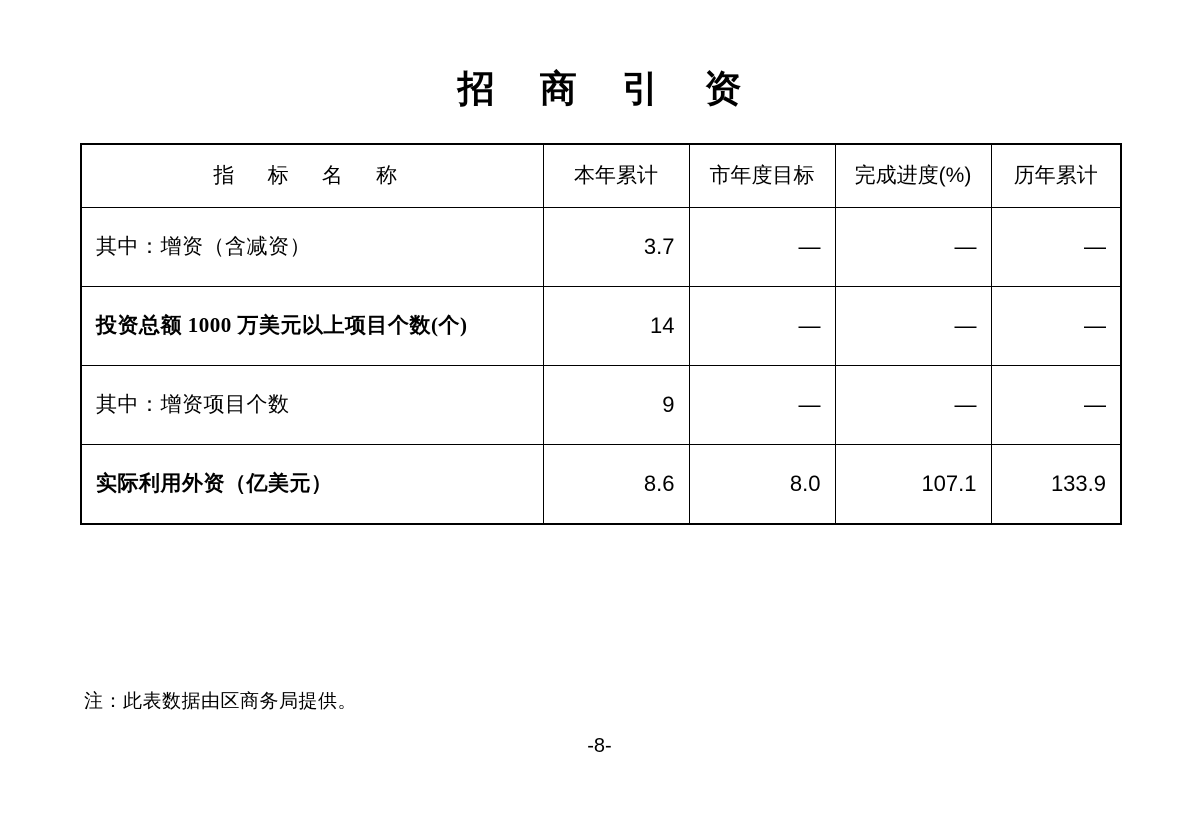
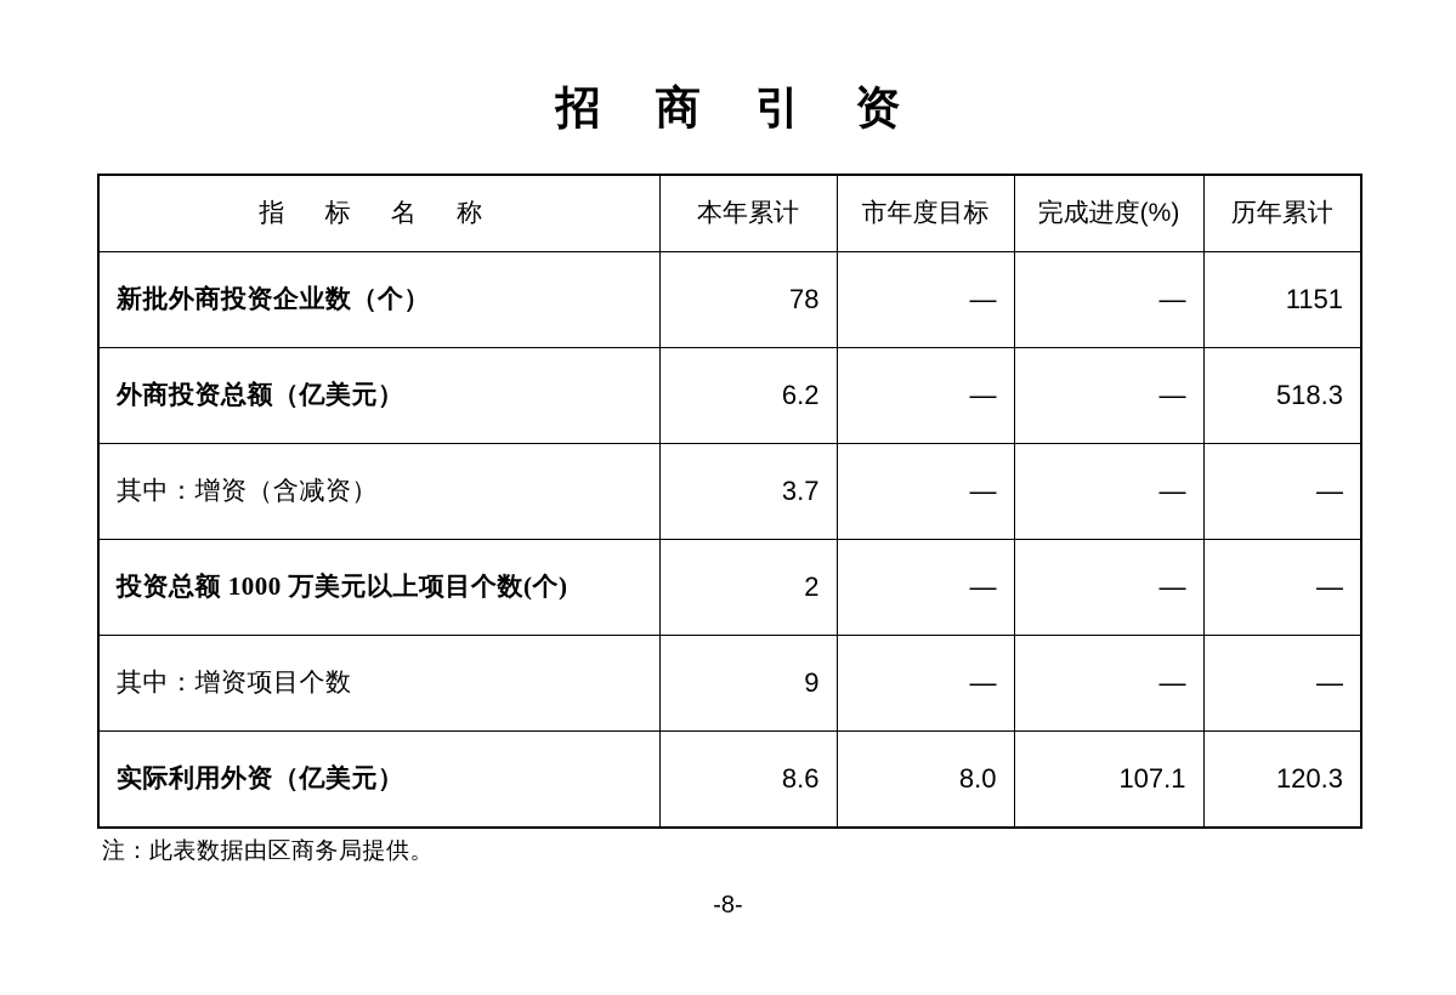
  招 商 引 资
  指 标 名 称	本年累计	市年度目标	完成进度(%)	历年累计
+ 新批外商投资企业数（个）	78	—	—	1151
+ 外商投资总额（亿美元）	6.2	—	—	518.3
  其中：增资（含减资）	3.7	—	—	—
- 投资总额 1000 万美元以上项目个数(个)	14	—	—	—
+ 投资总额 1000 万美元以上项目个数(个)	2	—	—	—
  其中：增资项目个数	9	—	—	—
- 实际利用外资（亿美元）	8.6	8.0	107.1	133.9
+ 实际利用外资（亿美元）	8.6	8.0	107.1	120.3
  注：此表数据由区商务局提供。
  -8-
